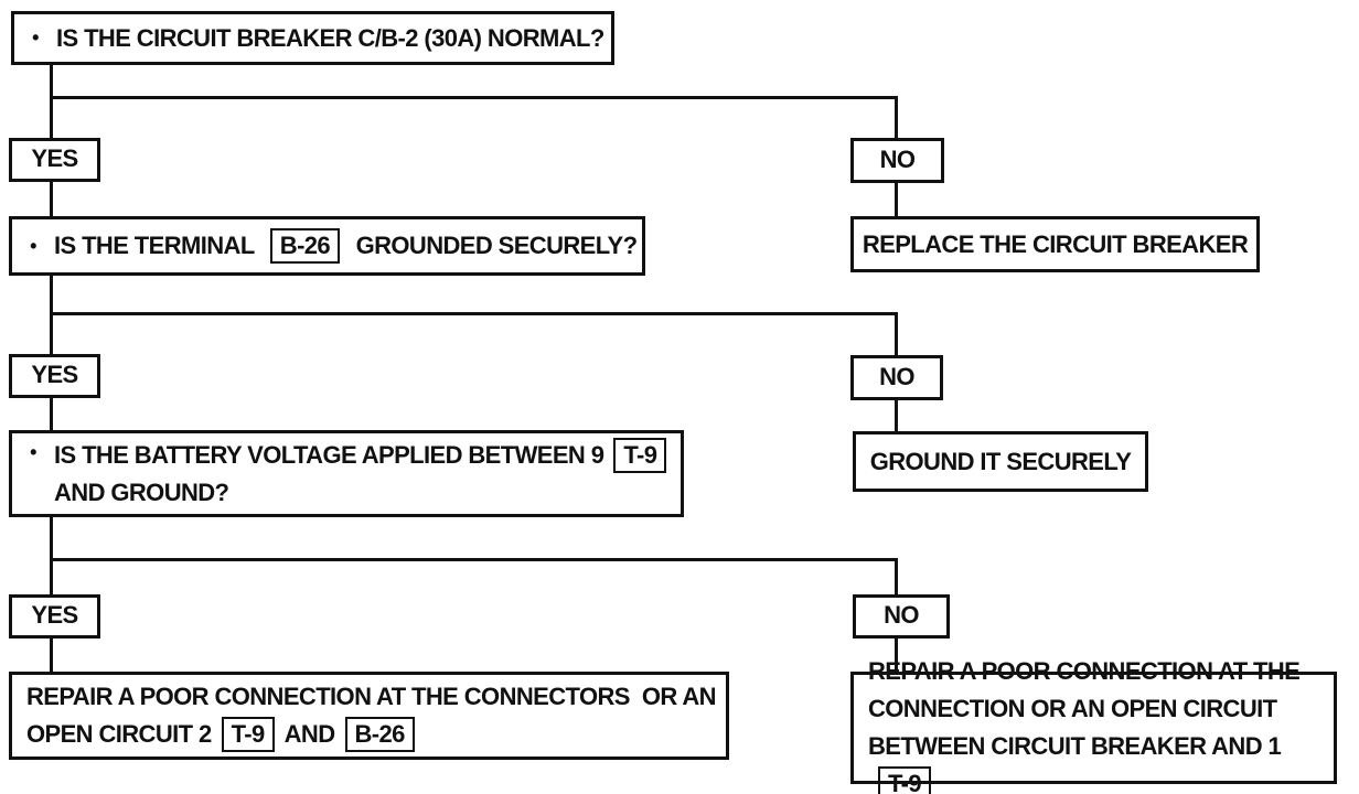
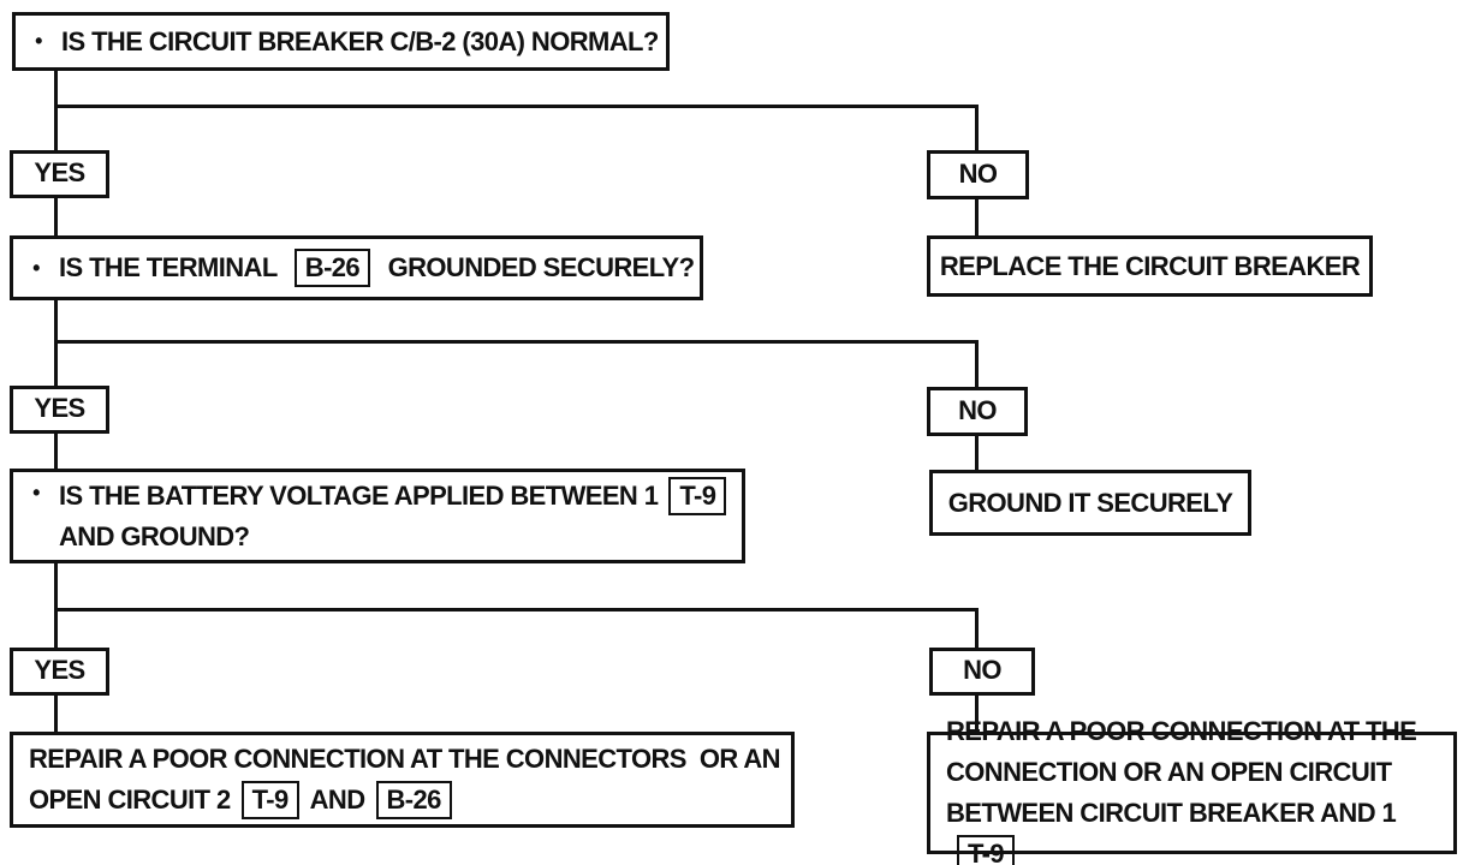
  •
  IS THE CIRCUIT BREAKER C/B-2 (30A) NORMAL?
  YES
  NO
  •
  IS THE TERMINAL B-26 GROUNDED SECURELY?
  REPLACE THE CIRCUIT BREAKER
  YES
  NO
  •
- IS THE BATTERY VOLTAGE APPLIED BETWEEN 9 T-9
+ IS THE BATTERY VOLTAGE APPLIED BETWEEN 1 T-9
  AND GROUND?
  GROUND IT SECURELY
  YES
  NO
  REPAIR A POOR CONNECTION AT THE CONNECTORS OR AN
  OPEN CIRCUIT 2 T-9 AND B-26
  REPAIR A POOR CONNECTION AT THE
  CONNECTION OR AN OPEN CIRCUIT
  BETWEEN CIRCUIT BREAKER AND 1T-9
